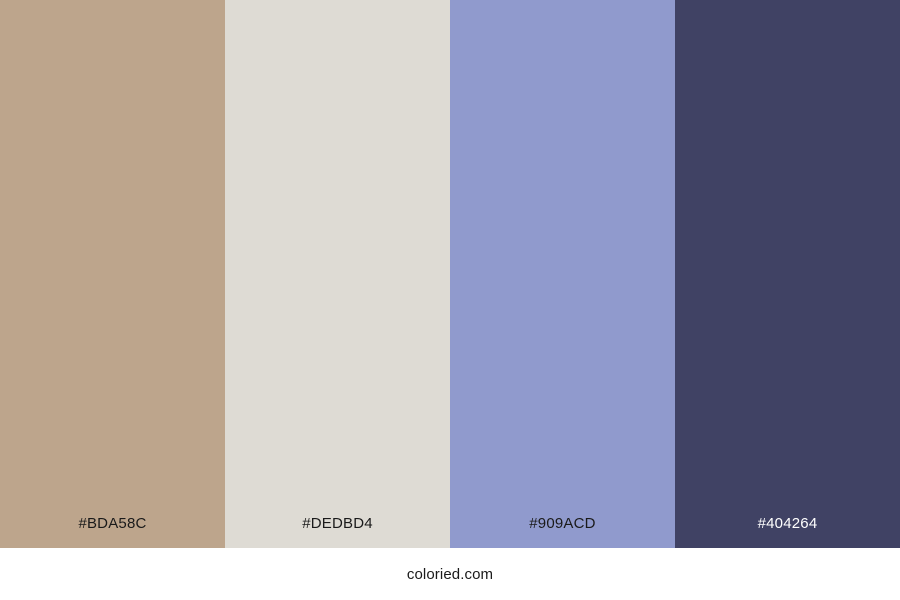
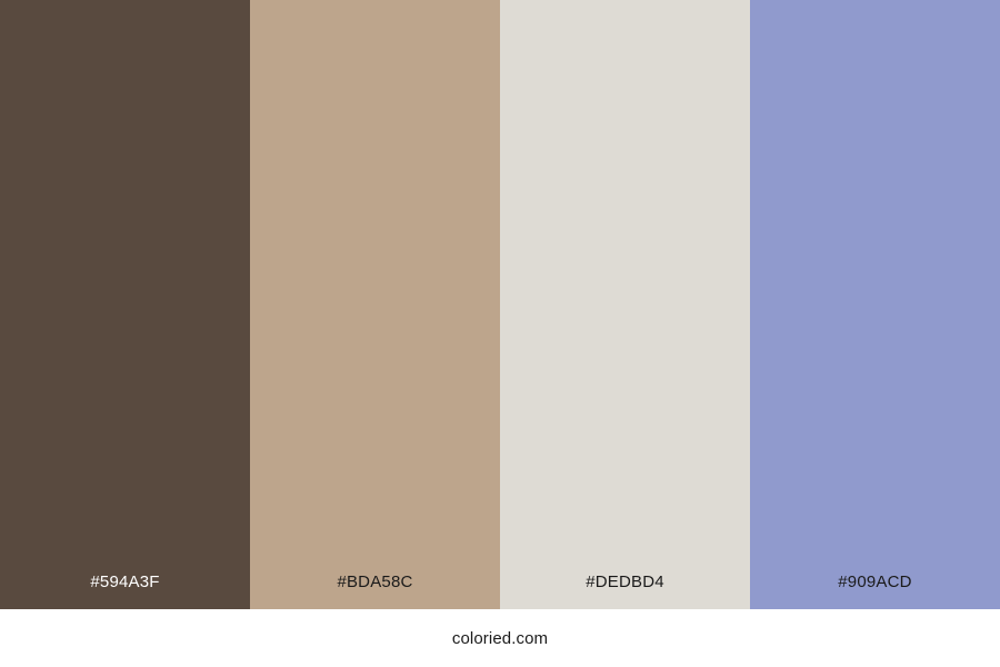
+ #594A3F
  #BDA58C
  #DEDBD4
  #909ACD
- #404264
  coloried.com
